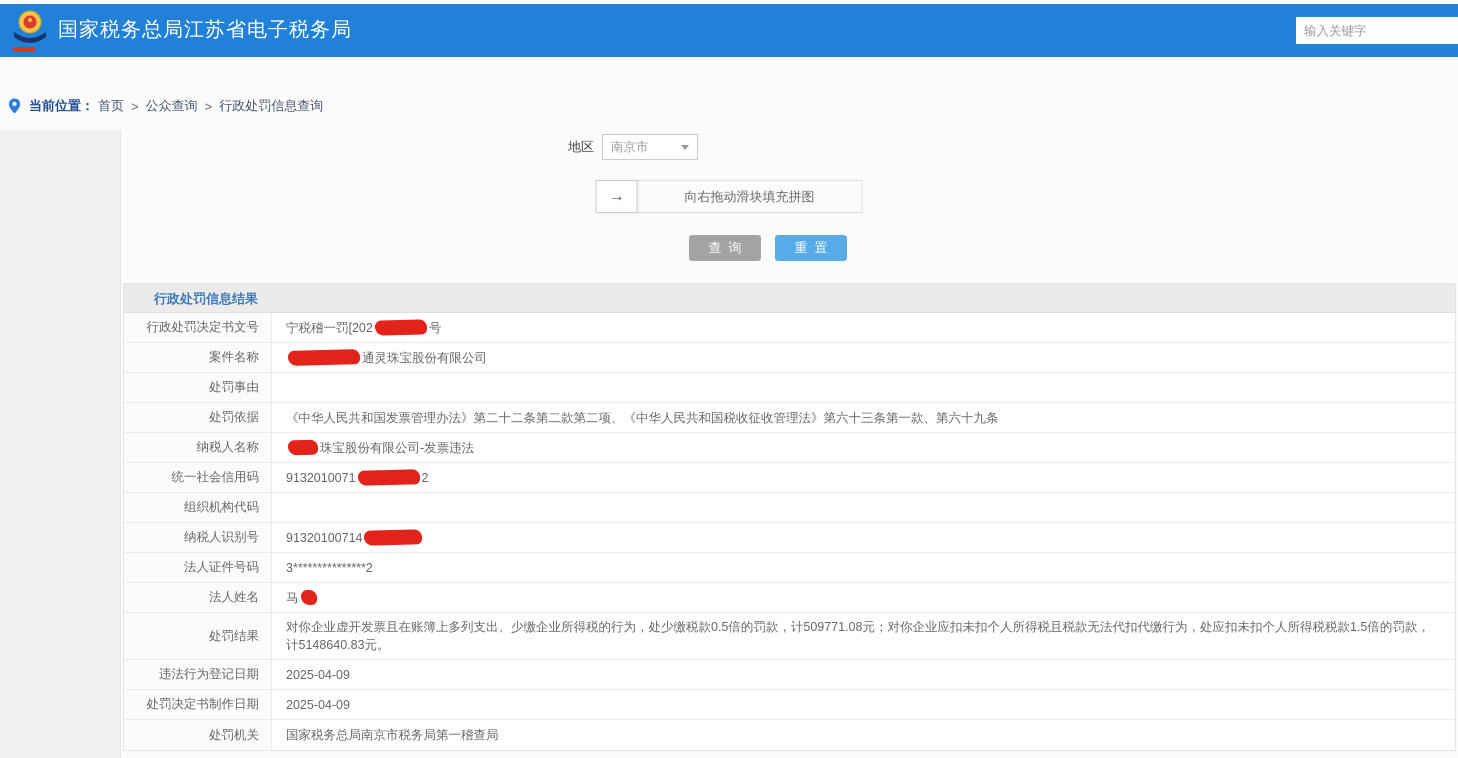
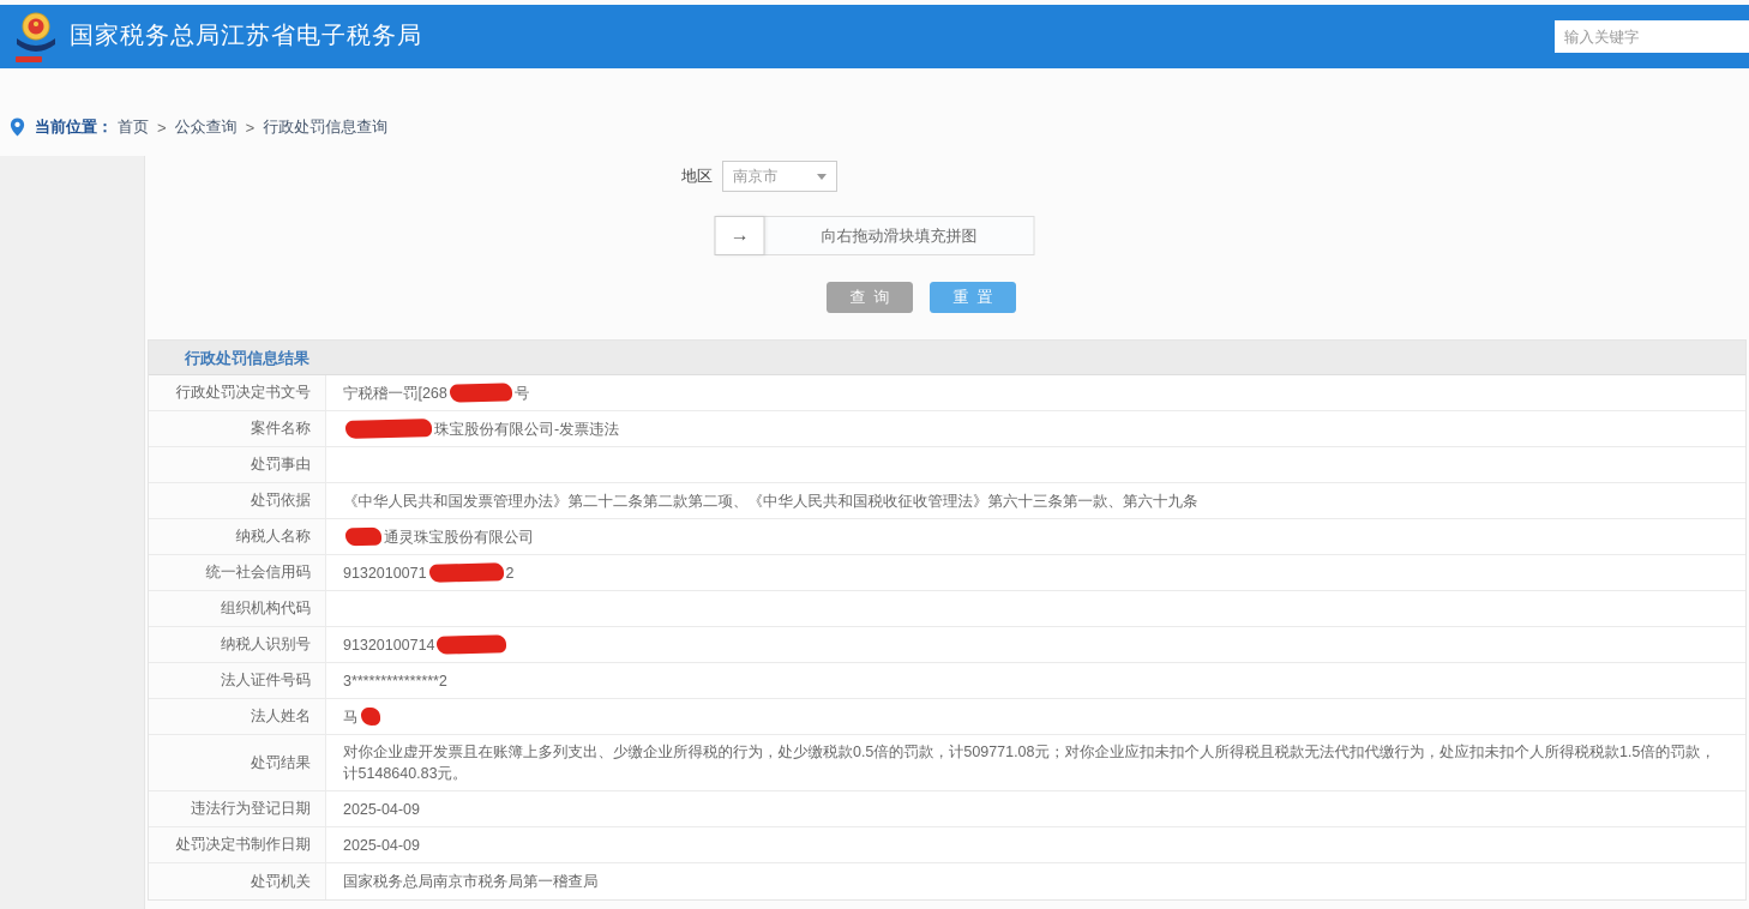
  国家税务总局江苏省电子税务局
  输入关键字
  当前位置：
  首页
  >
  公众查询
  >
  行政处罚信息查询
  地区
  南京市
  →
  向右拖动滑块填充拼图
  查询
  重置
  行政处罚信息结果
  行政处罚决定书文号
- 宁税稽一罚[202 号
+ 宁税稽一罚[268 号
  案件名称
- 通灵珠宝股份有限公司
+ 珠宝股份有限公司-发票违法
  处罚事由
  处罚依据
  《中华人民共和国发票管理办法》第二十二条第二款第二项、《中华人民共和国税收征收管理法》第六十三条第一款、第六十九条
  纳税人名称
- 珠宝股份有限公司-发票违法
+ 通灵珠宝股份有限公司
  统一社会信用码
  9132010071 2
  组织机构代码
  纳税人识别号
  91320100714
  法人证件号码
  3***************2
  法人姓名
  马
  处罚结果
  对你企业虚开发票且在账簿上多列支出、少缴企业所得税的行为，处少缴税款0.5倍的罚款，计509771.08元；对你企业应扣未扣个人所得税且税款无法代扣代缴行为，处应扣未扣个人所得税税款1.5倍的罚款，计5148640.83元。
  违法行为登记日期
  2025-04-09
  处罚决定书制作日期
  2025-04-09
  处罚机关
  国家税务总局南京市税务局第一稽查局
